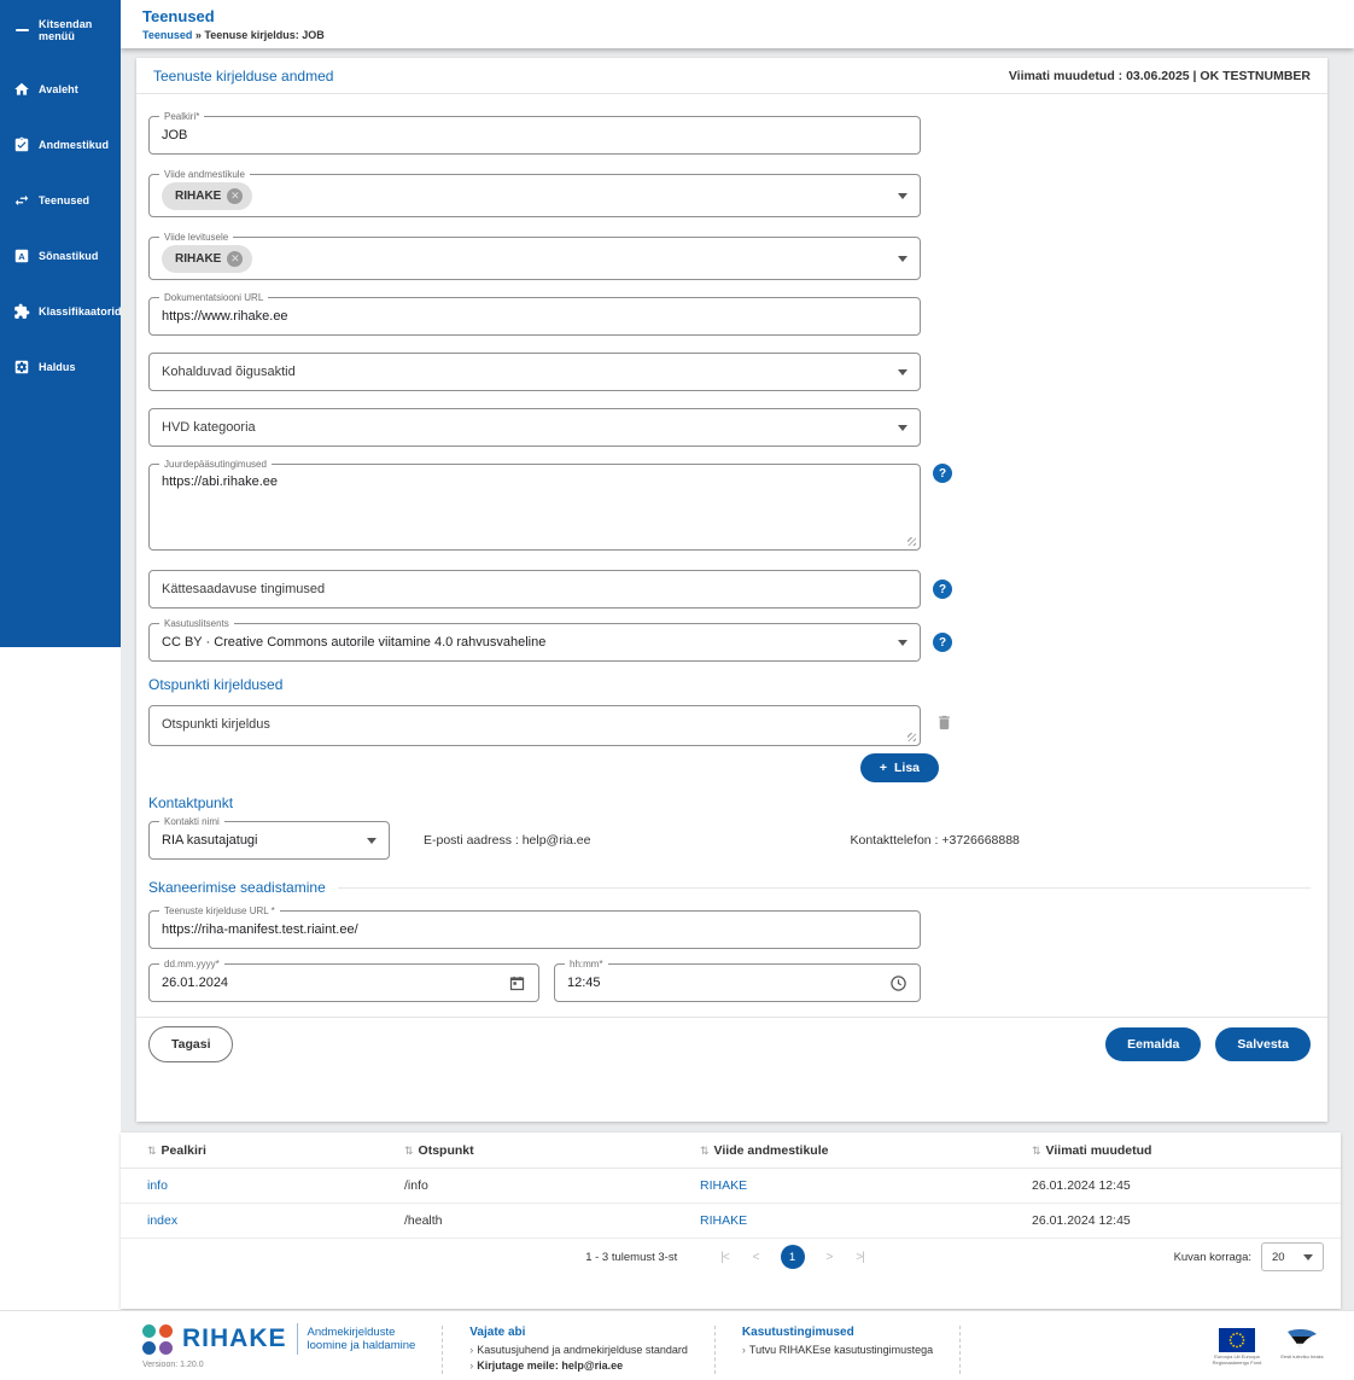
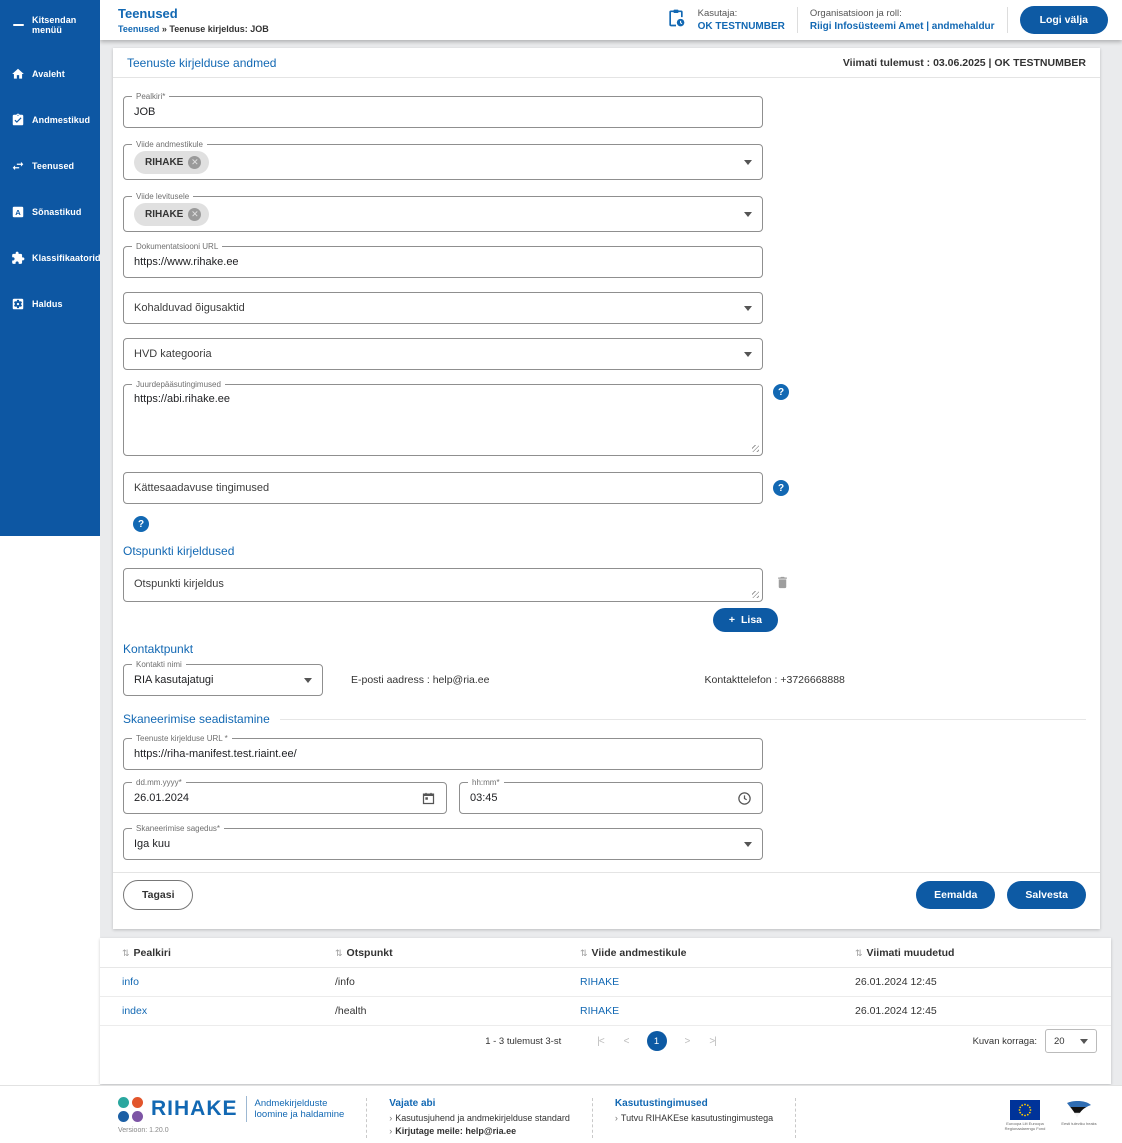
  Kitsendan menüü
  Avaleht
  Andmestikud
  Teenused
  A
  Sõnastikud
  Klassifikaatorid
  Haldus
  Teenused
  Teenused » Teenuse kirjeldus: JOB
+ Kasutaja:
+ OK TESTNUMBER
+ Organisatsioon ja roll:
+ Riigi Infosüsteemi Amet | andmehaldur
+ Logi välja
  Teenuste kirjelduse andmed
- Viimati muudetud : 03.06.2025 | OK TESTNUMBER
+ Viimati tulemust : 03.06.2025 | OK TESTNUMBER
  Pealkiri*
  JOB
  Viide andmestikule
  RIHAKE
  ✕
  Viide levitusele
  RIHAKE
  ✕
  Dokumentatsiooni URL
  https://www.rihake.ee
  Kohalduvad õigusaktid
  HVD kategooria
  Juurdepääsutingimused
  https://abi.rihake.ee
  ?
  Kättesaadavuse tingimused
  ?
- Kasutuslitsents
- CC BY · Creative Commons autorile viitamine 4.0 rahvusvaheline
  ?
  Otspunkti kirjeldused
  Otspunkti kirjeldus
  +
  Lisa
  Kontaktpunkt
  Kontakti nimi
  RIA kasutajatugi
  E-posti aadress : help@ria.ee
  Kontakttelefon : +3726668888
  Skaneerimise seadistamine
  Teenuste kirjelduse URL *
  https://riha-manifest.test.riaint.ee/
  dd.mm.yyyy*
  26.01.2024
  hh:mm*
- 12:45
+ 03:45
+ Skaneerimise sagedus*
+ Iga kuu
  Tagasi
  Eemalda
  Salvesta
  ⇅ Pealkiri	⇅ Otspunkt	⇅ Viide andmestikule	⇅ Viimati muudetud
  info	/info	RIHAKE	26.01.2024 12:45
  index	/health	RIHAKE	26.01.2024 12:45
  1 - 3 tulemust 3-st
  |<
  <
  1
  >
  >|
  Kuvan korraga:
  20
  RIHAKE
  Andmekirjelduste
  loomine ja haldamine
  Vajate abi
  › Kasutusjuhend ja andmekirjelduse standard
  › Kirjutage meile: help@ria.ee
  Kasutustingimused
  › Tutvu RIHAKEse kasutustingimustega
